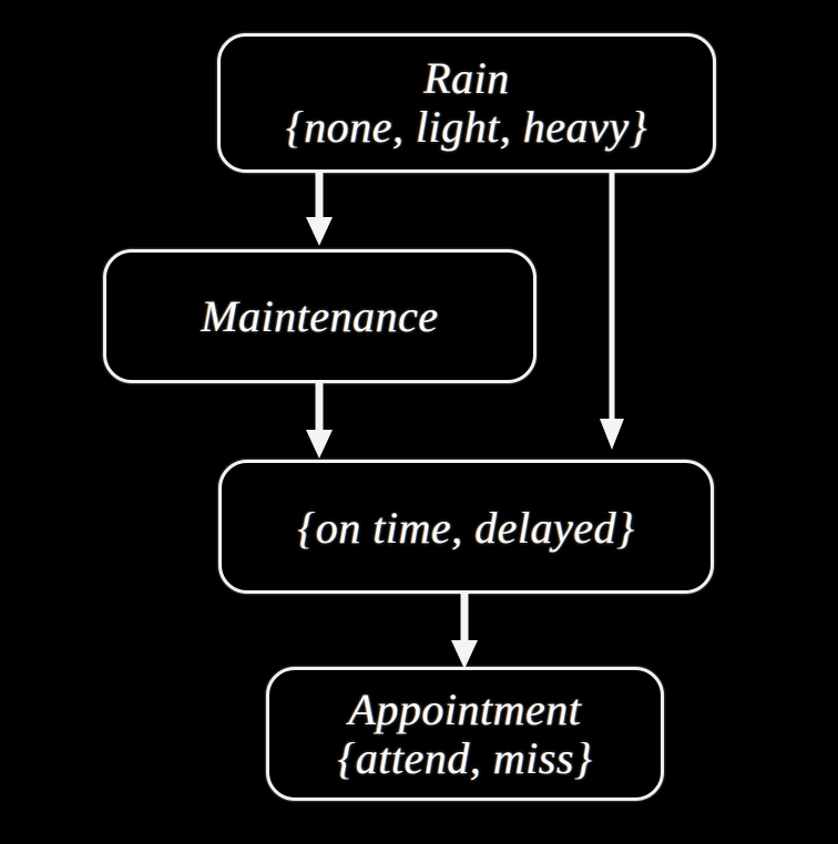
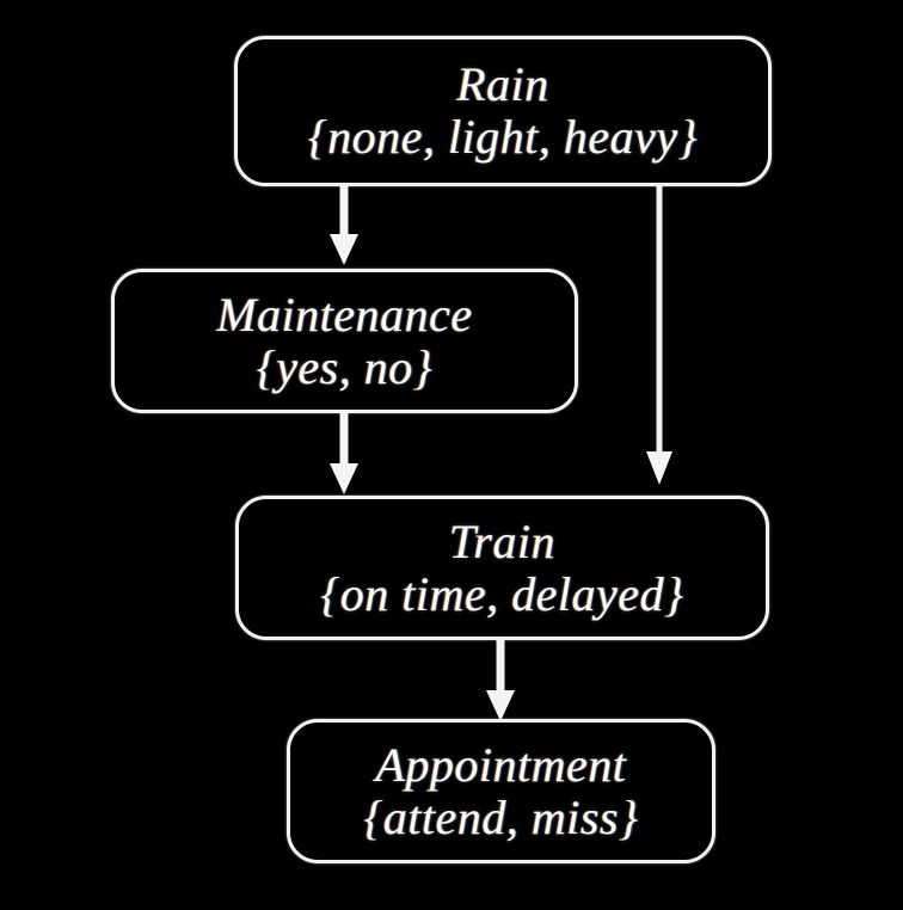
  Rain
  {none, light, heavy}
  Maintenance
+ {yes, no}
+ Train
  {on time, delayed}
  Appointment
  {attend, miss}
